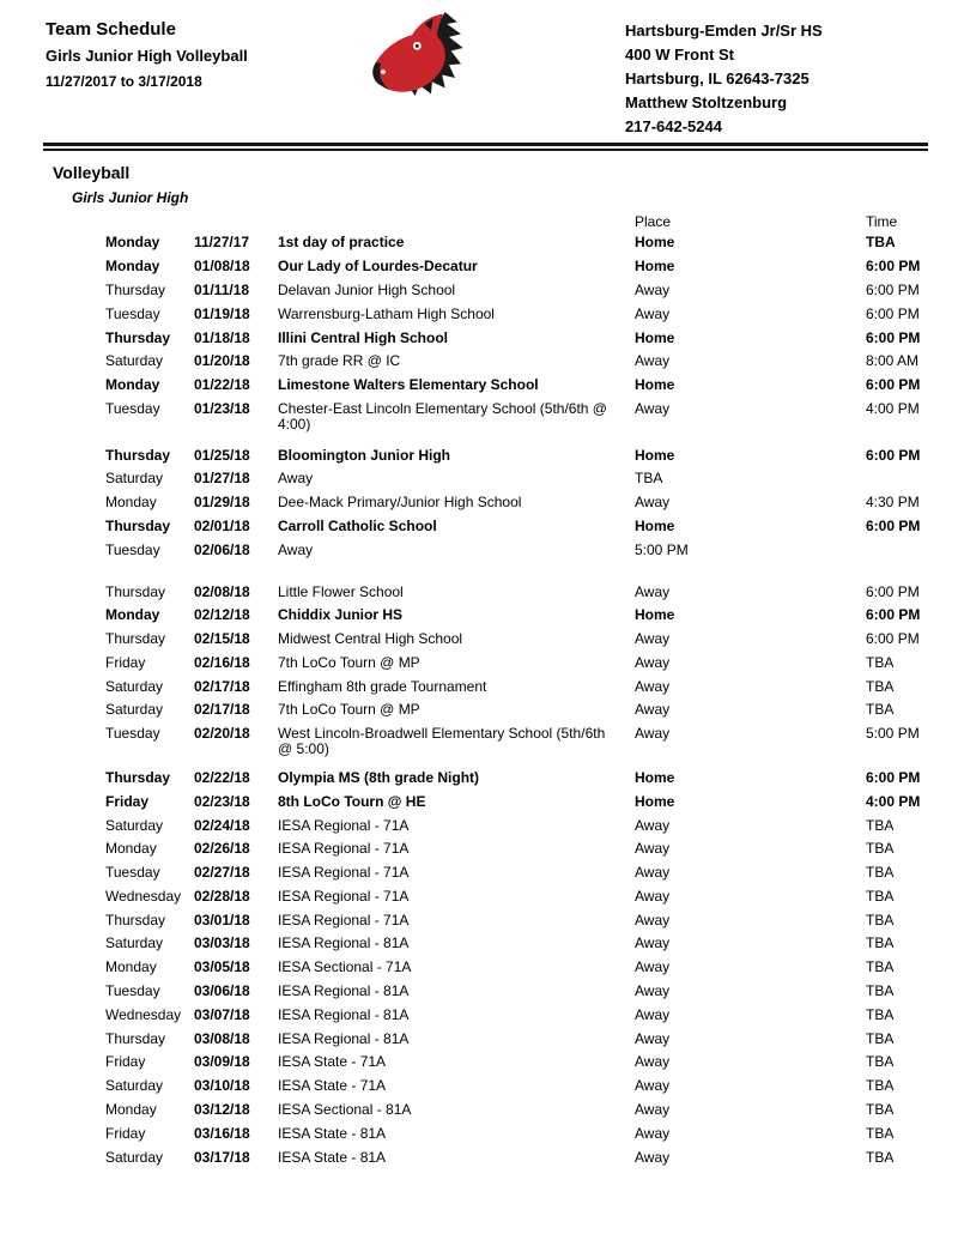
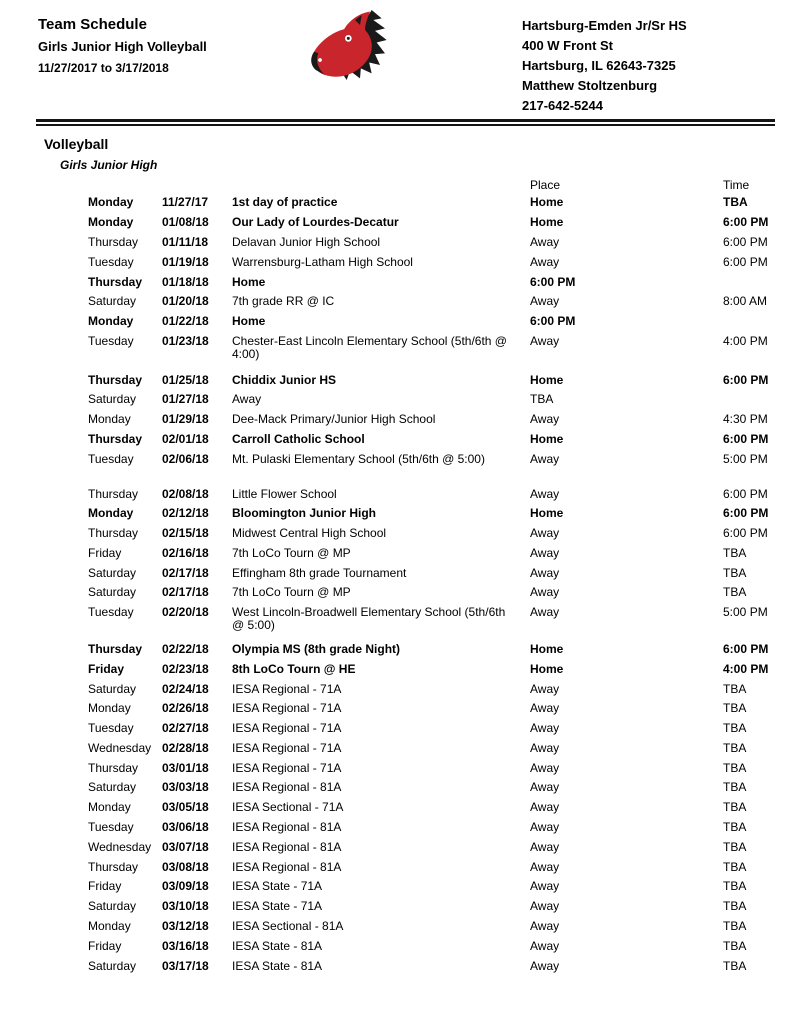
  Team Schedule
  Girls Junior High Volleyball
  11/27/2017 to 3/17/2018
  Hartsburg-Emden Jr/Sr HS
  400 W Front St
  Hartsburg, IL 62643-7325
  Matthew Stoltzenburg
  217-642-5244
  Volleyball
  Girls Junior High
  Place
  Time
  Monday
  11/27/17
  1st day of practice
  Home
  TBA
  Monday
  01/08/18
  Our Lady of Lourdes-Decatur
  Home
  6:00 PM
  Thursday
  01/11/18
  Delavan Junior High School
  Away
  6:00 PM
  Tuesday
  01/19/18
  Warrensburg-Latham High School
  Away
  6:00 PM
  Thursday
  01/18/18
- Illini Central High School
  Home
  6:00 PM
  Saturday
  01/20/18
  7th grade RR @ IC
  Away
  8:00 AM
  Monday
  01/22/18
- Limestone Walters Elementary School
  Home
  6:00 PM
  Tuesday
  01/23/18
  Chester-East Lincoln Elementary School (5th/6th @ 4:00)
  Away
  4:00 PM
  Thursday
  01/25/18
- Bloomington Junior High
+ Chiddix Junior HS
  Home
  6:00 PM
  Saturday
  01/27/18
  Away
  TBA
  Monday
  01/29/18
  Dee-Mack Primary/Junior High School
  Away
  4:30 PM
  Thursday
  02/01/18
  Carroll Catholic School
  Home
  6:00 PM
  Tuesday
  02/06/18
+ Mt. Pulaski Elementary School (5th/6th @ 5:00)
  Away
  5:00 PM
  Thursday
  02/08/18
  Little Flower School
  Away
  6:00 PM
  Monday
  02/12/18
- Chiddix Junior HS
+ Bloomington Junior High
  Home
  6:00 PM
  Thursday
  02/15/18
  Midwest Central High School
  Away
  6:00 PM
  Friday
  02/16/18
  7th LoCo Tourn @ MP
  Away
  TBA
  Saturday
  02/17/18
  Effingham 8th grade Tournament
  Away
  TBA
  Saturday
  02/17/18
  7th LoCo Tourn @ MP
  Away
  TBA
  Tuesday
  02/20/18
  West Lincoln-Broadwell Elementary School (5th/6th @ 5:00)
  Away
  5:00 PM
  Thursday
  02/22/18
  Olympia MS (8th grade Night)
  Home
  6:00 PM
  Friday
  02/23/18
  8th LoCo Tourn @ HE
  Home
  4:00 PM
  Saturday
  02/24/18
  IESA Regional - 71A
  Away
  TBA
  Monday
  02/26/18
  IESA Regional - 71A
  Away
  TBA
  Tuesday
  02/27/18
  IESA Regional - 71A
  Away
  TBA
  Wednesday
  02/28/18
  IESA Regional - 71A
  Away
  TBA
  Thursday
  03/01/18
  IESA Regional - 71A
  Away
  TBA
  Saturday
  03/03/18
  IESA Regional - 81A
  Away
  TBA
  Monday
  03/05/18
  IESA Sectional - 71A
  Away
  TBA
  Tuesday
  03/06/18
  IESA Regional - 81A
  Away
  TBA
  Wednesday
  03/07/18
  IESA Regional - 81A
  Away
  TBA
  Thursday
  03/08/18
  IESA Regional - 81A
  Away
  TBA
  Friday
  03/09/18
  IESA State - 71A
  Away
  TBA
  Saturday
  03/10/18
  IESA State - 71A
  Away
  TBA
  Monday
  03/12/18
  IESA Sectional - 81A
  Away
  TBA
  Friday
  03/16/18
  IESA State - 81A
  Away
  TBA
  Saturday
  03/17/18
  IESA State - 81A
  Away
  TBA
